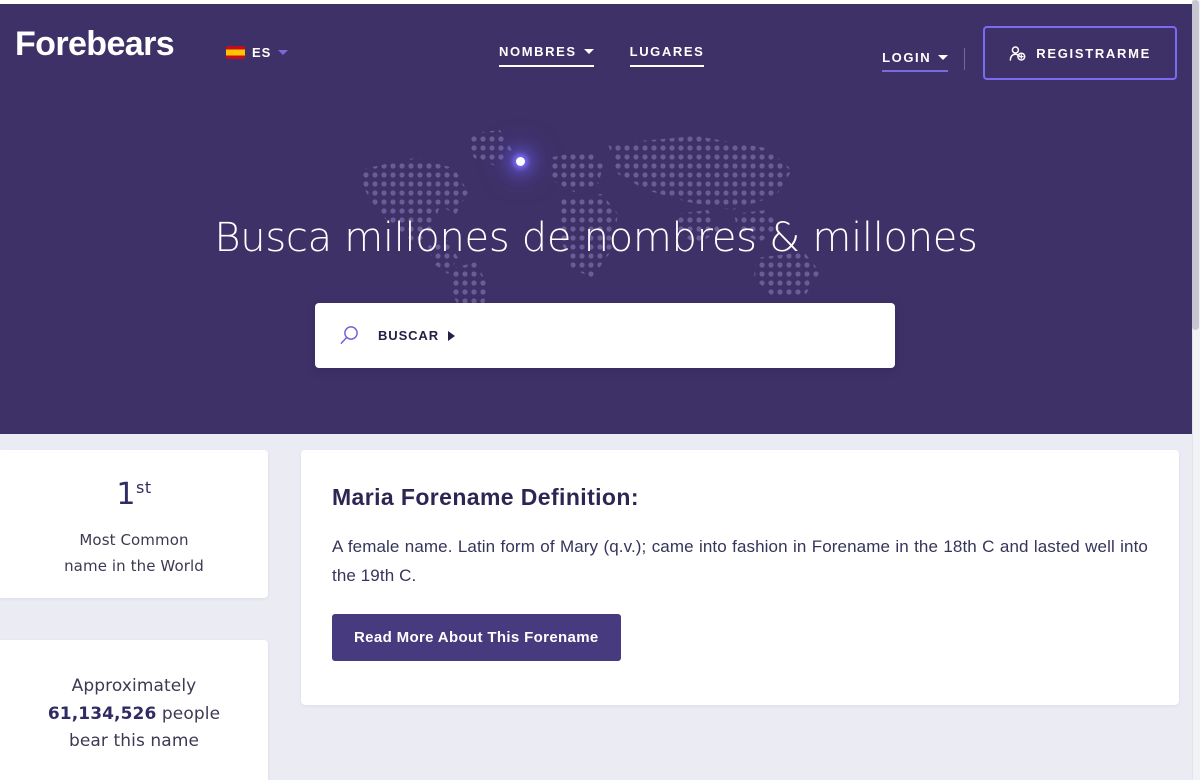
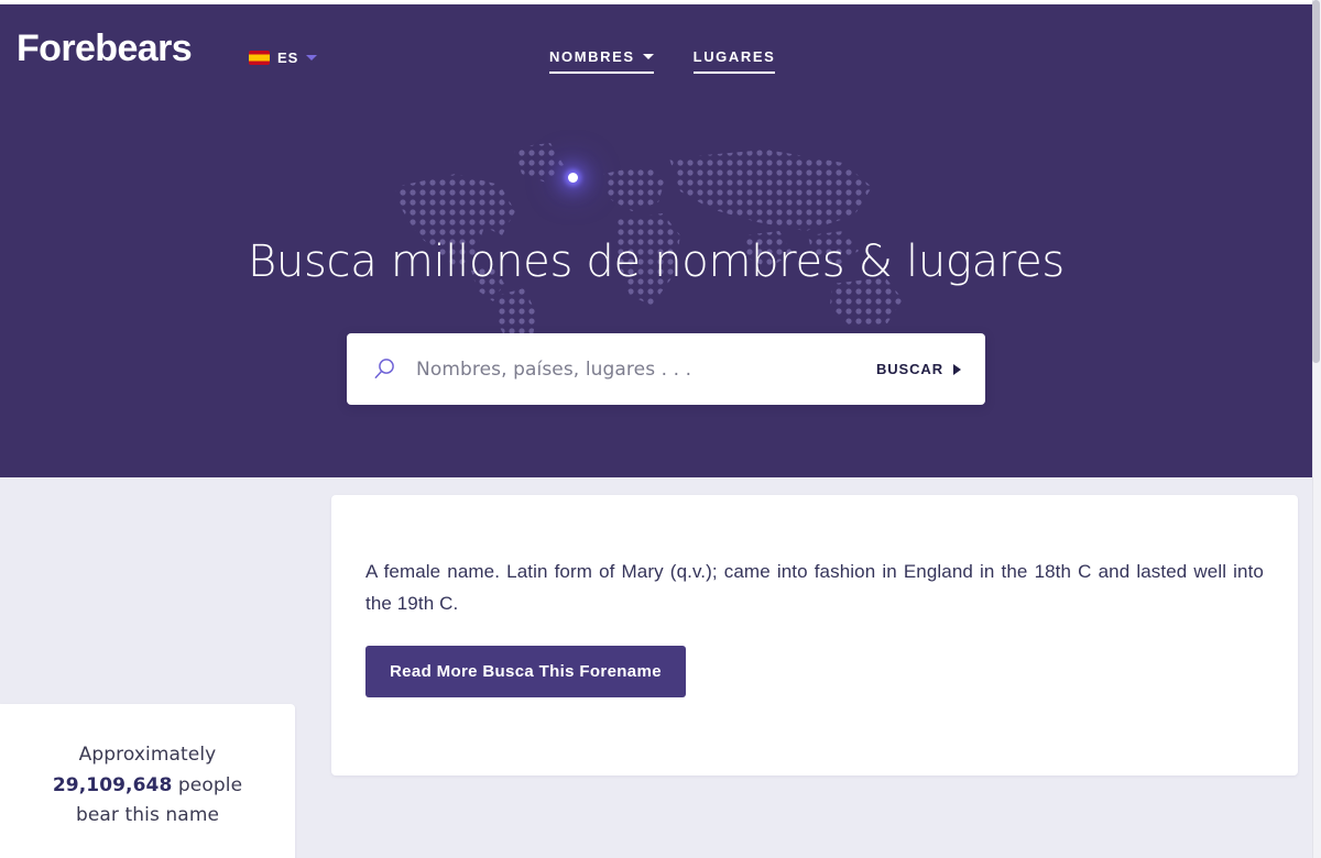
  Forebears
  ES
  NOMBRES
  LUGARES
- LOGIN
- REGISTRARME
- Busca millones de nombres & millones
+ Busca millones de nombres & lugares
+ Nombres, países, lugares . . .
  BUSCAR
- 1st
- Most Common
- name in the World
  Approximately
- 61,134,526 people
+ 29,109,648 people
  bear this name
- Maria Forename Definition:
- A female name. Latin form of Mary (q.v.); came into fashion in Forename in the 18th C and lasted well into the 19th C.
+ A female name. Latin form of Mary (q.v.); came into fashion in England in the 18th C and lasted well into the 19th C.
- Read More About This Forename
+ Read More Busca This Forename
